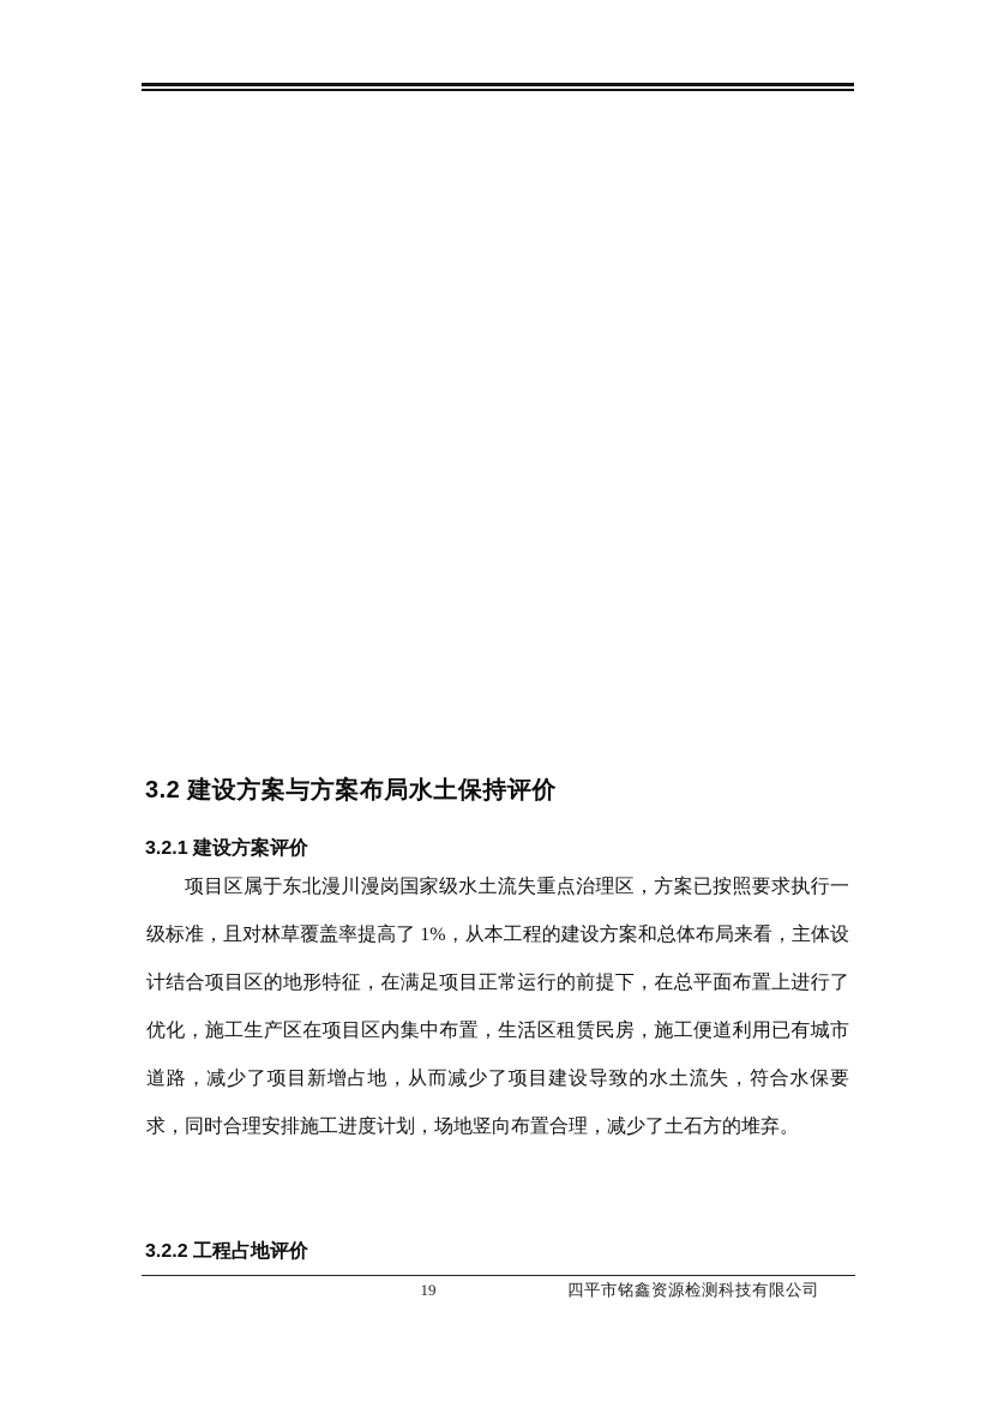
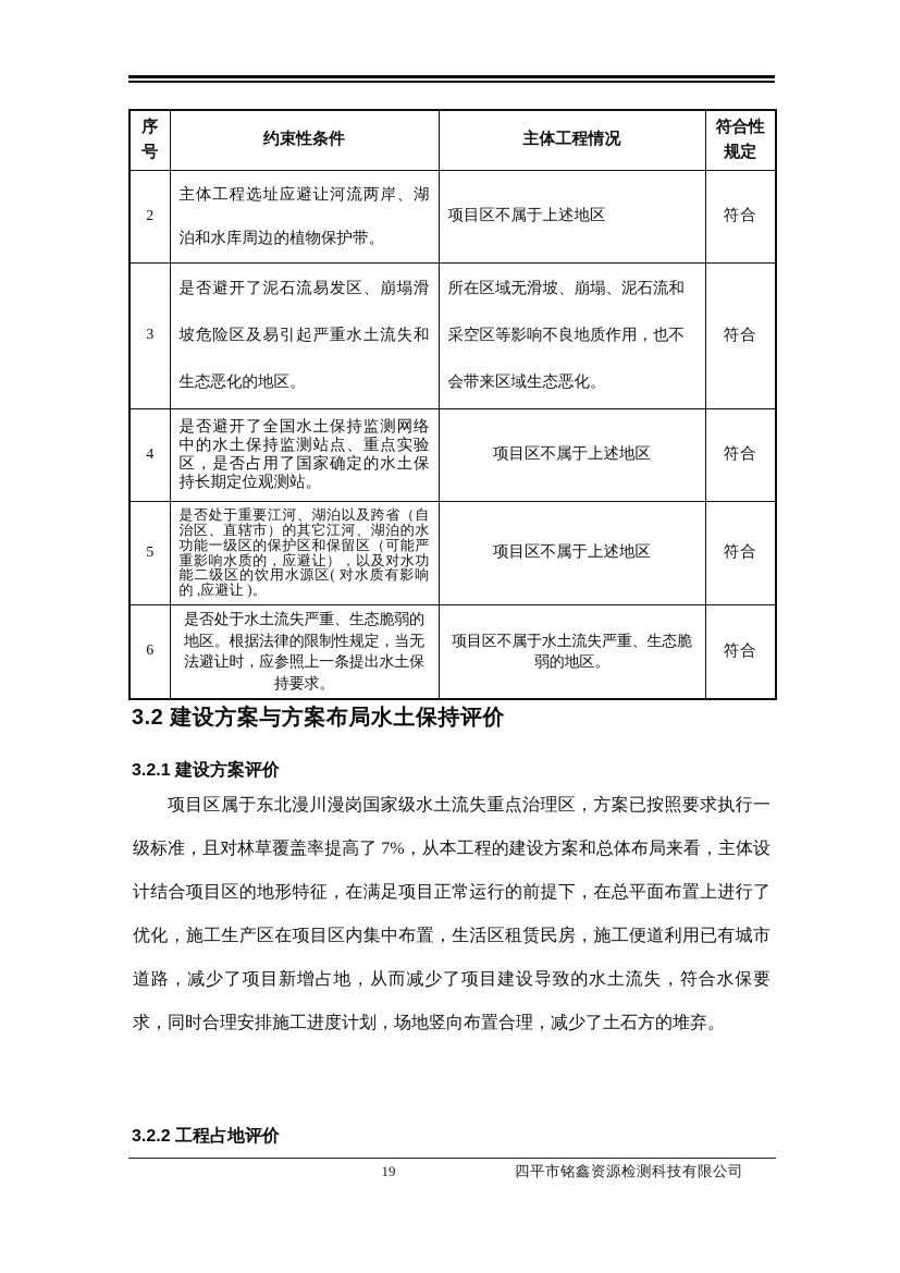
+ 序号	约束性条件	主体工程情况	符合性规定
+ 2	主体工程选址应避让河流两岸、湖泊和水库周边的植物保护带。	项目区不属于上述地区	符合
+ 3	是否避开了泥石流易发区、崩塌滑坡危险区及易引起严重水土流失和生态恶化的地区。	所在区域无滑坡、崩塌、泥石流和采空区等影响不良地质作用，也不会带来区域生态恶化。	符合
+ 4	是否避开了全国水土保持监测网络中的水土保持监测站点、重点实验区，是否占用了国家确定的水土保持长期定位观测站。	项目区不属于上述地区	符合
+ 5	是否处于重要江河、湖泊以及跨省（自治区、直辖市）的其它江河、湖泊的水功能一级区的保护区和保留区（可能严重影响水质的，应避让），以及对水功能二级区的饮用水源区( 对水质有影响的 ,应避让 )。	项目区不属于上述地区	符合
+ 6	是否处于水土流失严重、生态脆弱的地区。根据法律的限制性规定，当无法避让时，应参照上一条提出水土保持要求。	项目区不属于水土流失严重、生态脆弱的地区。	符合
  3.2 建设方案与方案布局水土保持评价
  3.2.1 建设方案评价
- 项目区属于东北漫川漫岗国家级水土流失重点治理区，方案已按照要求执行一级标准，且对林草覆盖率提高了 1%，从本工程的建设方案和总体布局来看，主体设计结合项目区的地形特征，在满足项目正常运行的前提下，在总平面布置上进行了优化，施工生产区在项目区内集中布置，生活区租赁民房，施工便道利用已有城市道路，减少了项目新增占地，从而减少了项目建设导致的水土流失，符合水保要求，同时合理安排施工进度计划，场地竖向布置合理，减少了土石方的堆弃。
+ 项目区属于东北漫川漫岗国家级水土流失重点治理区，方案已按照要求执行一级标准，且对林草覆盖率提高了 7%，从本工程的建设方案和总体布局来看，主体设计结合项目区的地形特征，在满足项目正常运行的前提下，在总平面布置上进行了优化，施工生产区在项目区内集中布置，生活区租赁民房，施工便道利用已有城市道路，减少了项目新增占地，从而减少了项目建设导致的水土流失，符合水保要求，同时合理安排施工进度计划，场地竖向布置合理，减少了土石方的堆弃。
  3.2.2 工程占地评价
  19
  四平市铭鑫资源检测科技有限公司
